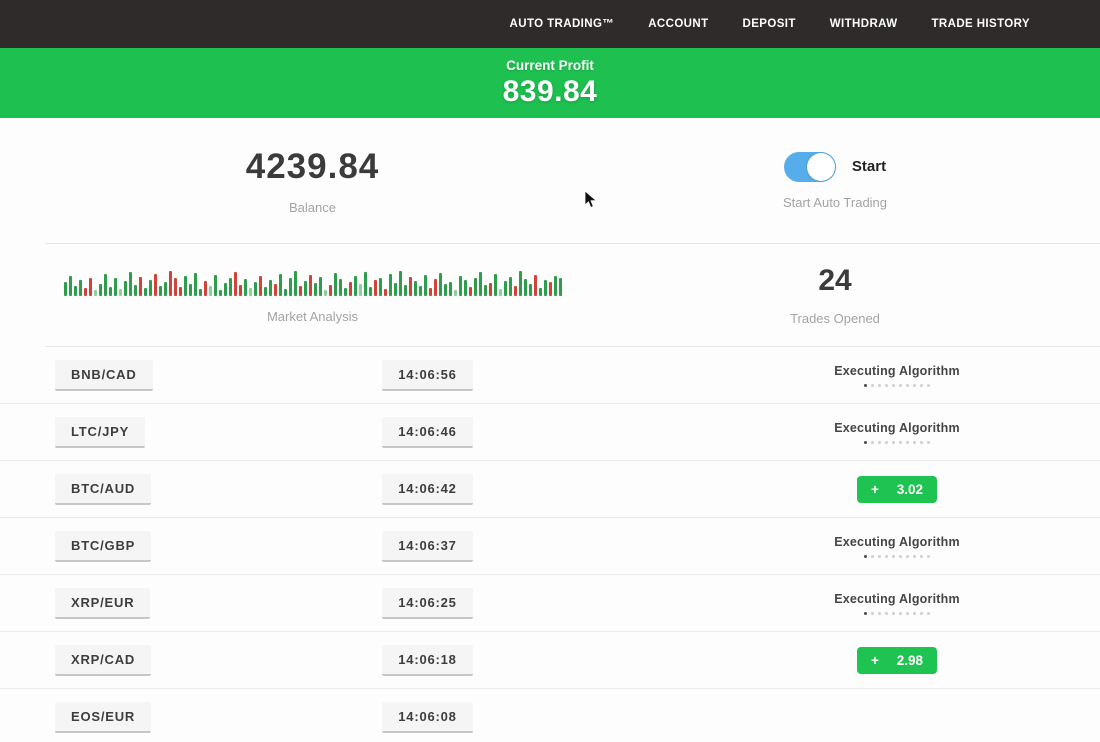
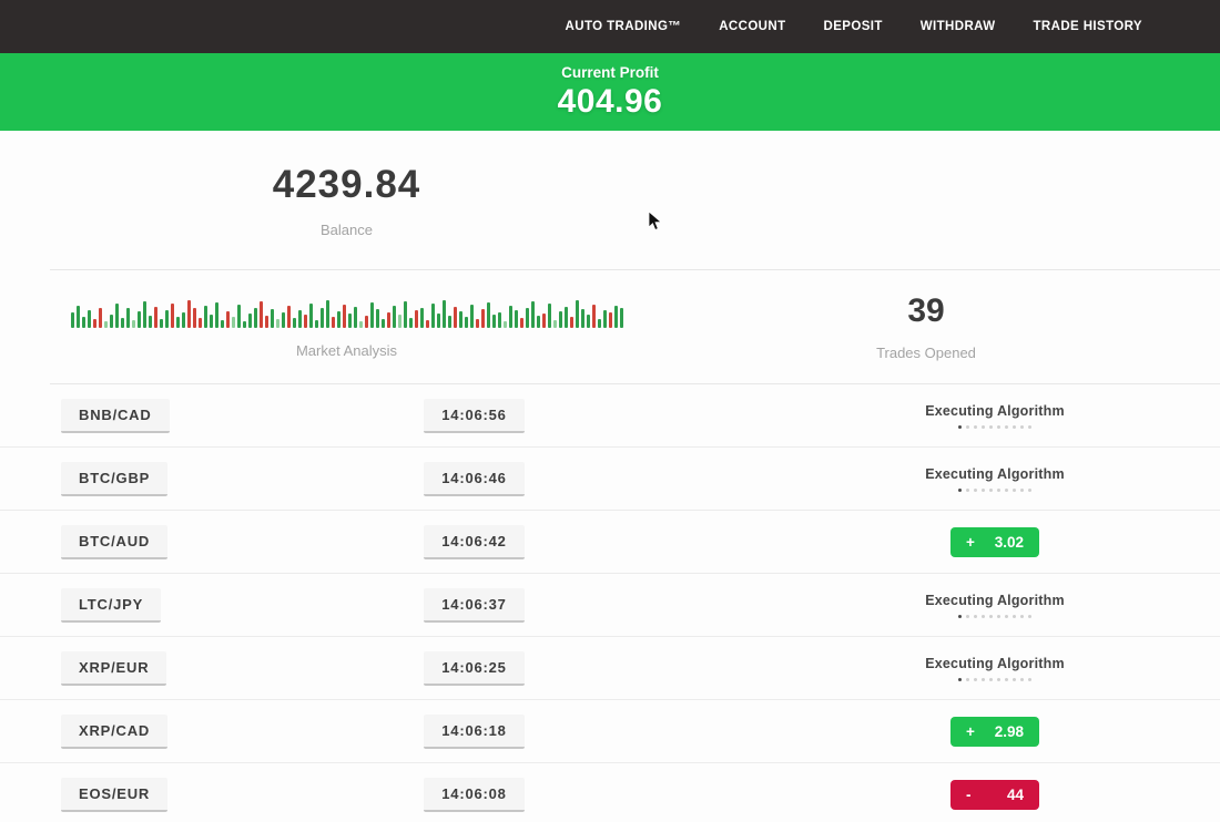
  AUTO TRADING™
  ACCOUNT
  DEPOSIT
  WITHDRAW
  TRADE HISTORY
  Current Profit
- 839.84
+ 404.96
  4239.84
  Balance
- Start
- Start Auto Trading
  Market Analysis
- 24
+ 39
  Trades Opened
  BNB/CAD
  14:06:56
  Executing Algorithm
- LTC/JPY
+ BTC/GBP
  14:06:46
  Executing Algorithm
  BTC/AUD
  14:06:42
  +
  3.02
- BTC/GBP
+ LTC/JPY
  14:06:37
  Executing Algorithm
  XRP/EUR
  14:06:25
  Executing Algorithm
  XRP/CAD
  14:06:18
  +
  2.98
  EOS/EUR
  14:06:08
+ -
+ 44
